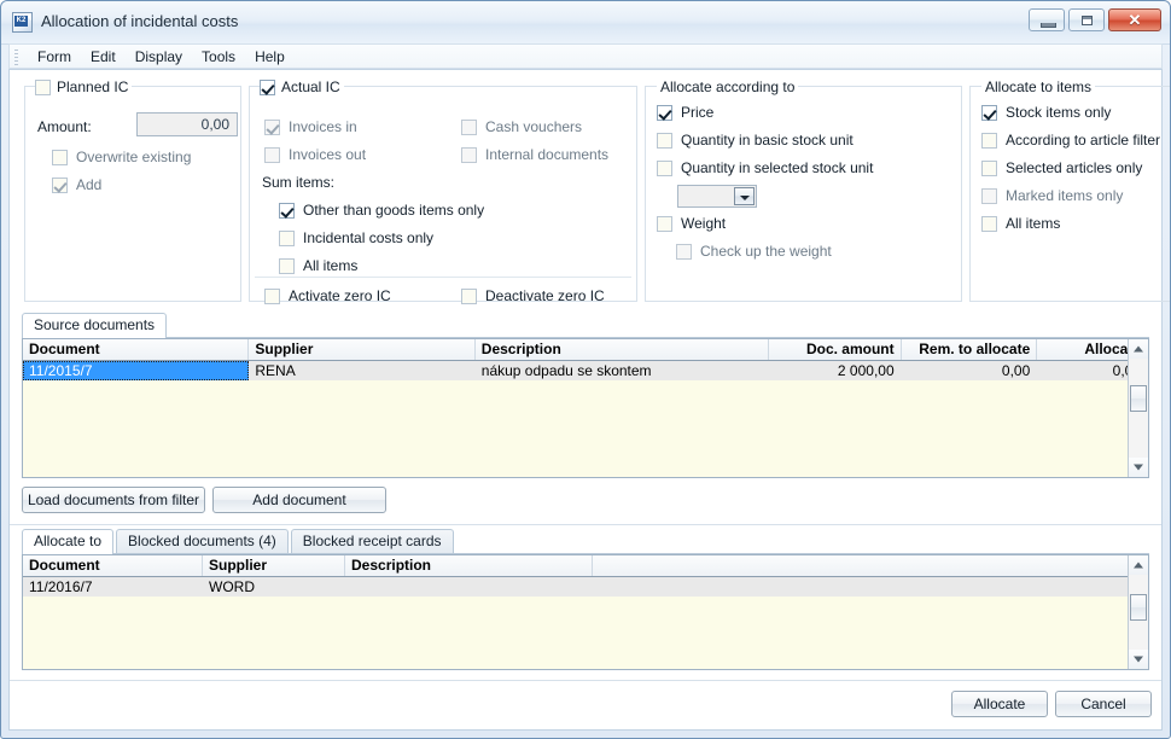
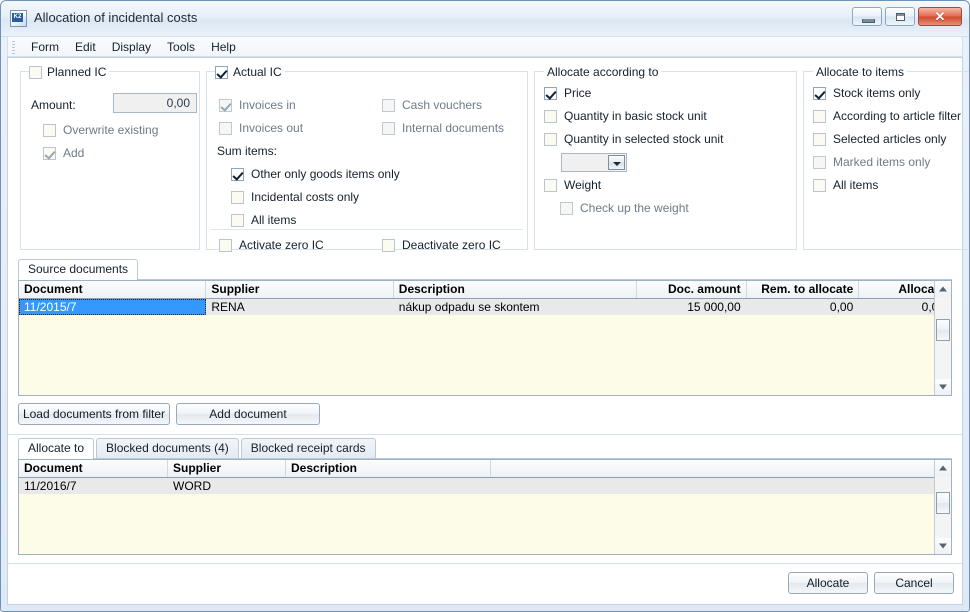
  Allocation of incidental costs
  ✕
  Form
  Edit
  Display
  Tools
  Help
  Planned IC
  Amount:
  0,00
  Overwrite existing
  Add
  Actual IC
  Invoices in
  Invoices out
  Cash vouchers
  Internal documents
  Sum items:
- Other than goods items only
+ Other only goods items only
  Incidental costs only
  All items
  Activate zero IC
  Deactivate zero IC
  Allocate according to
  Price
  Quantity in basic stock unit
  Quantity in selected stock unit
  Weight
  Check up the weight
  Allocate to items
  Stock items only
  According to article filter
  Selected articles only
  Marked items only
  All items
  Source documents
  Document
  Supplier
  Description
  Doc. amount
  Rem. to allocate
  Alloca
  11/2015/7
  RENA
  nákup odpadu se skontem
- 2 000,00
+ 15 000,00
  0,00
  Load documents from filter
  Add document
  Allocate to
  Blocked documents (4)
  Blocked receipt cards
  Document
  Supplier
  Description
  11/2016/7
  WORD
  Allocate
  Cancel
